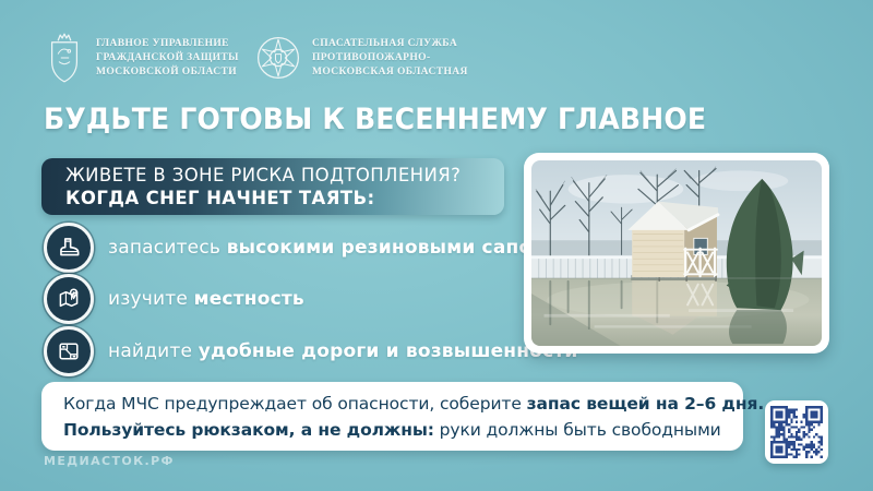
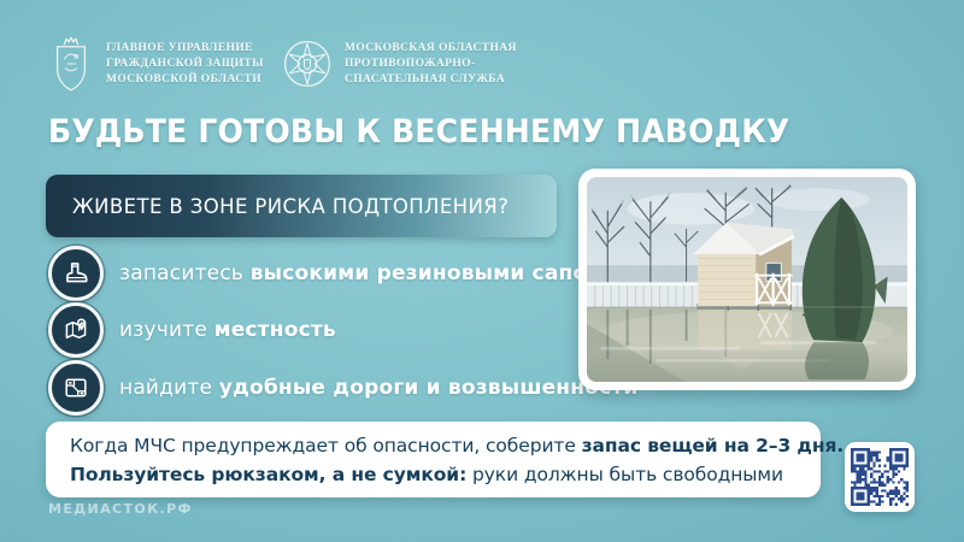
  ГЛАВНОЕ УПРАВЛЕНИЕ
  ГРАЖДАНСКОЙ ЗАЩИТЫ
  МОСКОВСКОЙ ОБЛАСТИ
- СПАСАТЕЛЬНАЯ СЛУЖБА
+ МОСКОВСКАЯ ОБЛАСТНАЯ
  ПРОТИВОПОЖАРНО-
- МОСКОВСКАЯ ОБЛАСТНАЯ
+ СПАСАТЕЛЬНАЯ СЛУЖБА
- БУДЬТЕ ГОТОВЫ К ВЕСЕННЕМУ ГЛАВНОЕ
+ БУДЬТЕ ГОТОВЫ К ВЕСЕННЕМУ ПАВОДКУ
  ЖИВЕТЕ В ЗОНЕ РИСКА ПОДТОПЛЕНИЯ?
- КОГДА СНЕГ НАЧНЕТ ТАЯТЬ:
  запаситесь высокими резиновыми сап
  изучите местность
  найдите удобные дороги и возвышенн
- Когда МЧС предупреждает об опасности, соберите запас вещей на 2–6 дня.
+ Когда МЧС предупреждает об опасности, соберите запас вещей на 2–3 дня.
- Пользуйтесь рюкзаком, а не должны: руки должны быть свободными
+ Пользуйтесь рюкзаком, а не сумкой: руки должны быть свободными
  МЕДИАСТОК.РФ
